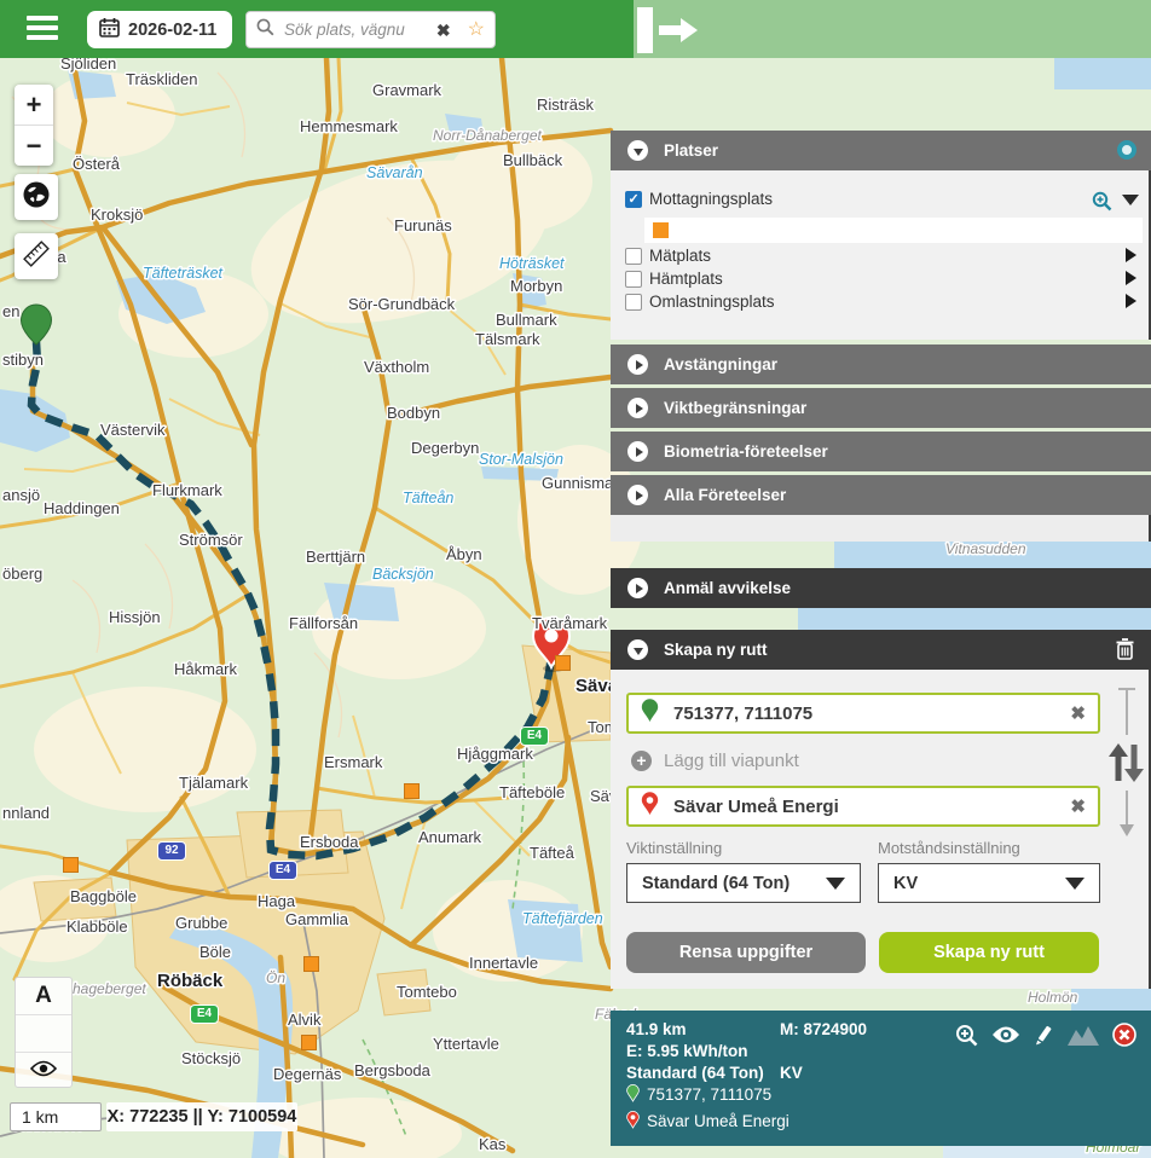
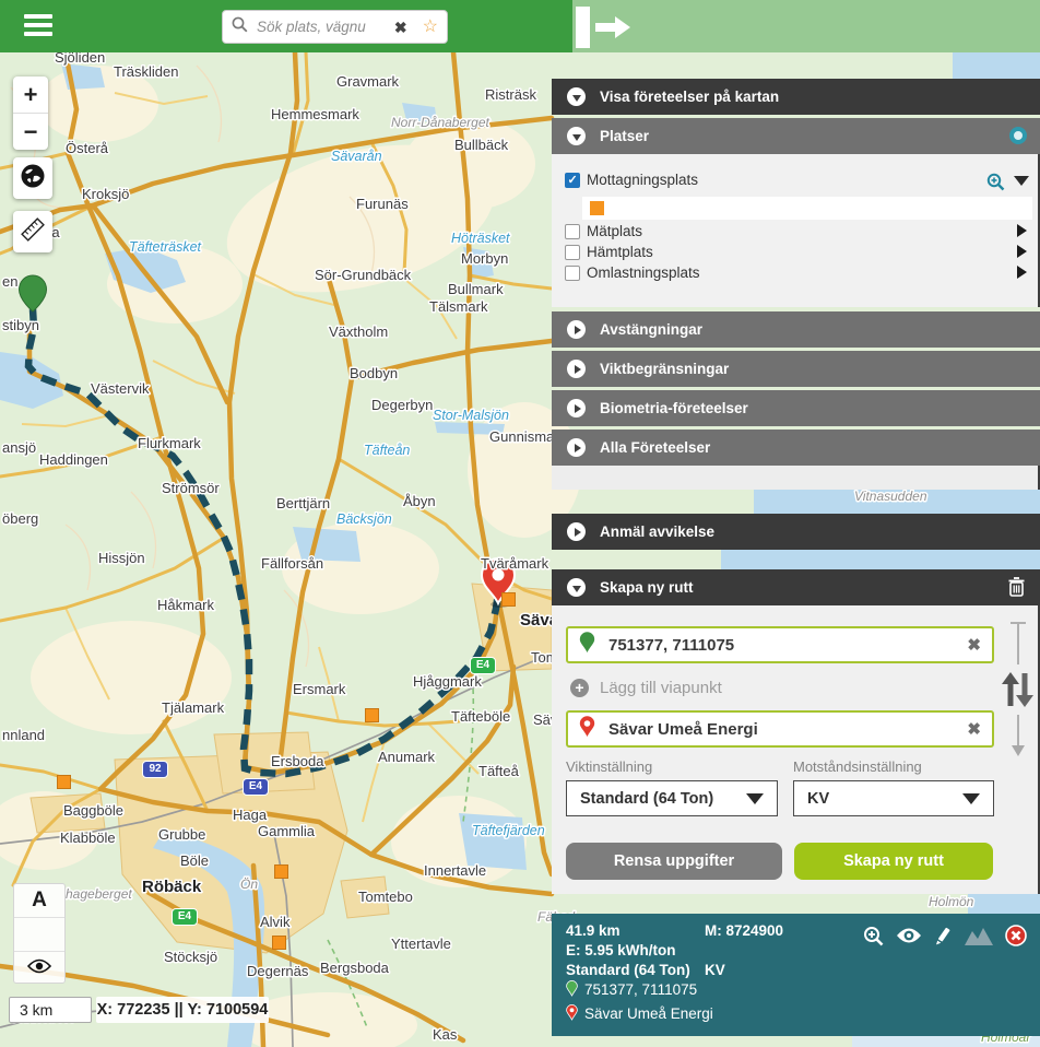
  Sjöliden
  Träskliden
  Gravmark
  Risträsk
  Hemmesmark
  Bullbäck
  Österå
  Kroksjö
  Furunäs
  Morbyn
  Sör-Grundbäck
  Bullmark
  Tälsmark
  Växtholm
  Bodbyn
  Degerbyn
  Gunnisma
  Västervik
  Haddingen
  Flurkmark
  Strömsör
  Berttjärn
  Åbyn
  Hissjön
  Fällforsån
  Tväråmark
  Håkmark
  Ersmark
  Hjåggmark
  Tjälamark
  Täfteböle
  Ersboda
  Anumark
  Täfteå
  Baggböle
  Klabböle
  Grubbe
  Haga
  Gammlia
  Böle
  Röbäck
  Innertavle
  Tomtebo
  Alvik
  Stöcksjö
  Yttertavle
  Degernäs
  Bergsboda
  Kas
  stibyn
  ansjö
  öberg
  nnland
  en
  Norr-Dånaberget
  Vitnasudden
  Holmön
  Ön
  hageberget
  Holmöar
  Sävarån
  Höträsket
  Täfteträsket
  Stor-Malsjön
  Täfteån
  Bäcksjön
  Täftefjärden
  92
  E4
  E4
  E4
  +
  −
  A
- 1 km
+ 3 km
  X: 772235 || Y: 7100594
+ Visa företeelser på kartan
  Platser
  Mottagningsplats
  Mätplats
  Hämtplats
  Omlastningsplats
  Avstängningar
  Viktbegränsningar
  Biometria-företeelser
  Alla Företeelser
  Anmäl avvikelse
  Skapa ny rutt
  751377, 7111075
  ✖
  +
  Lägg till viapunkt
  Sävar Umeå Energi
  ✖
  Viktinställning
  Motståndsinställning
  Standard (64 Ton)
  KV
  Rensa uppgifter
  Skapa ny rutt
  41.9 km
  M: 8724900
  E: 5.95 kWh/ton
  Standard (64 Ton)
  KV
  751377, 7111075
  Sävar Umeå Energi
- 2026-02-11
  Sök plats, vägnu
  ✖
  ☆
